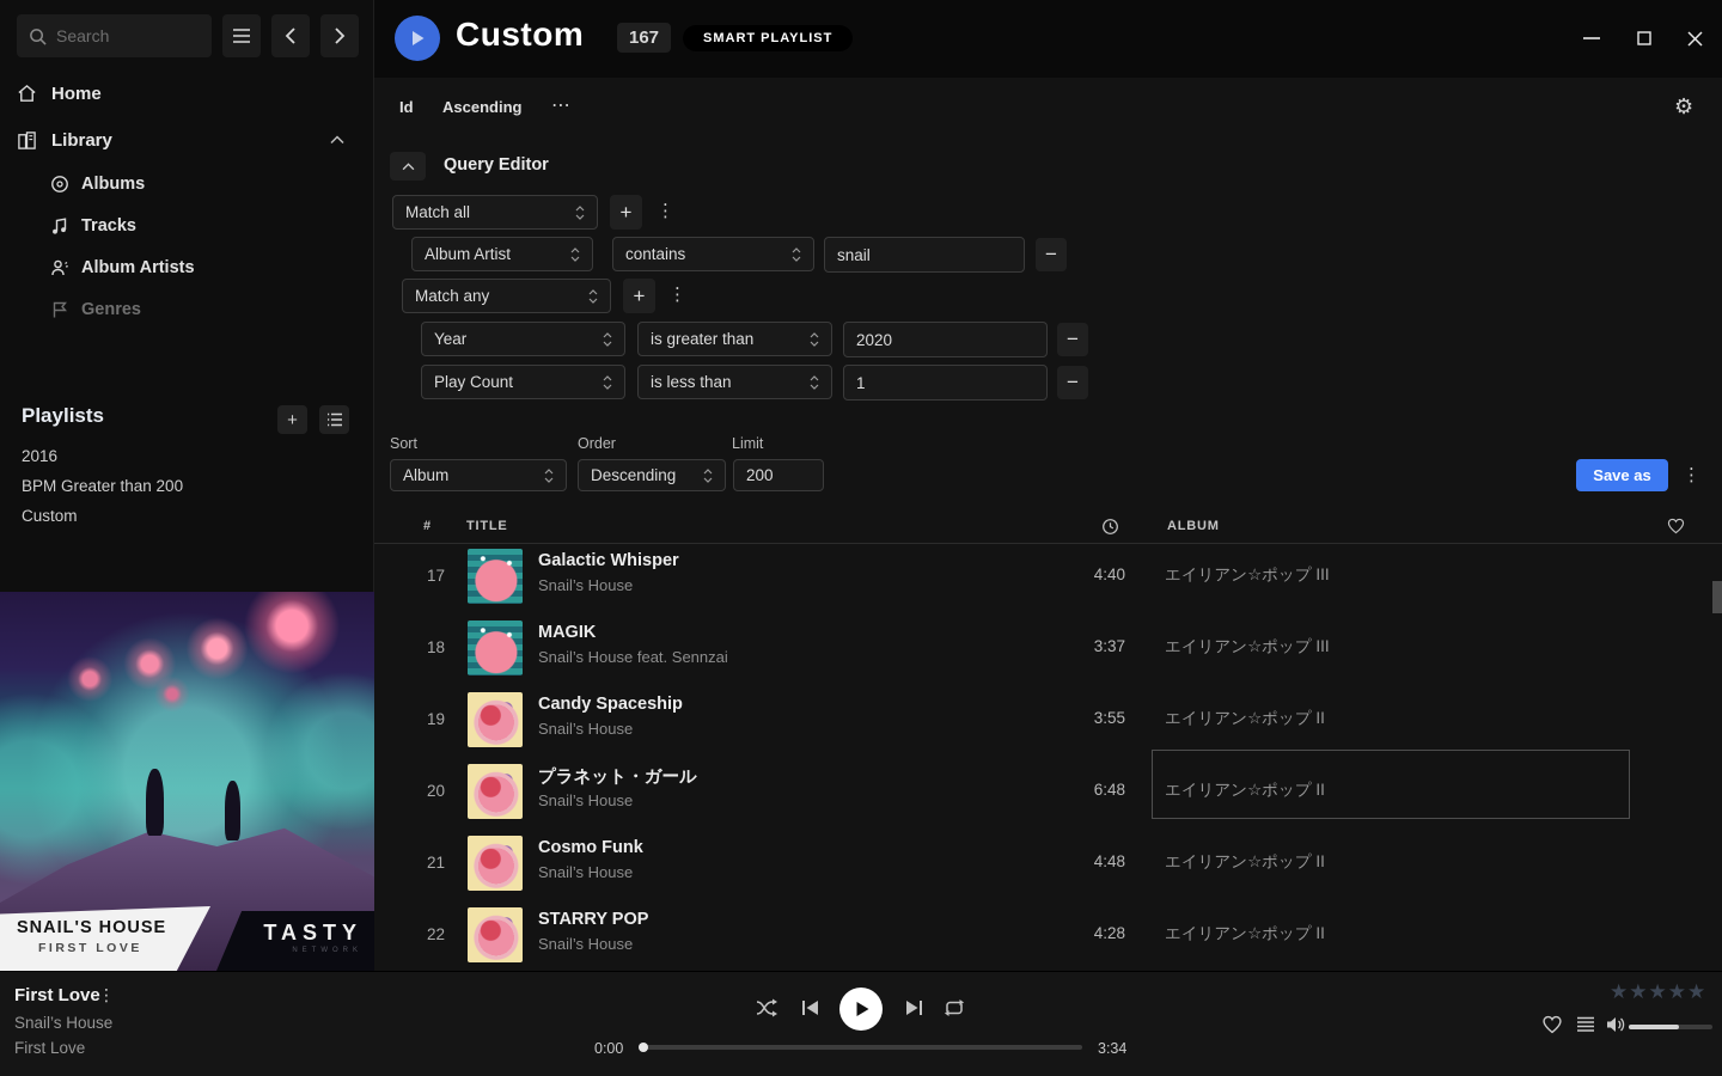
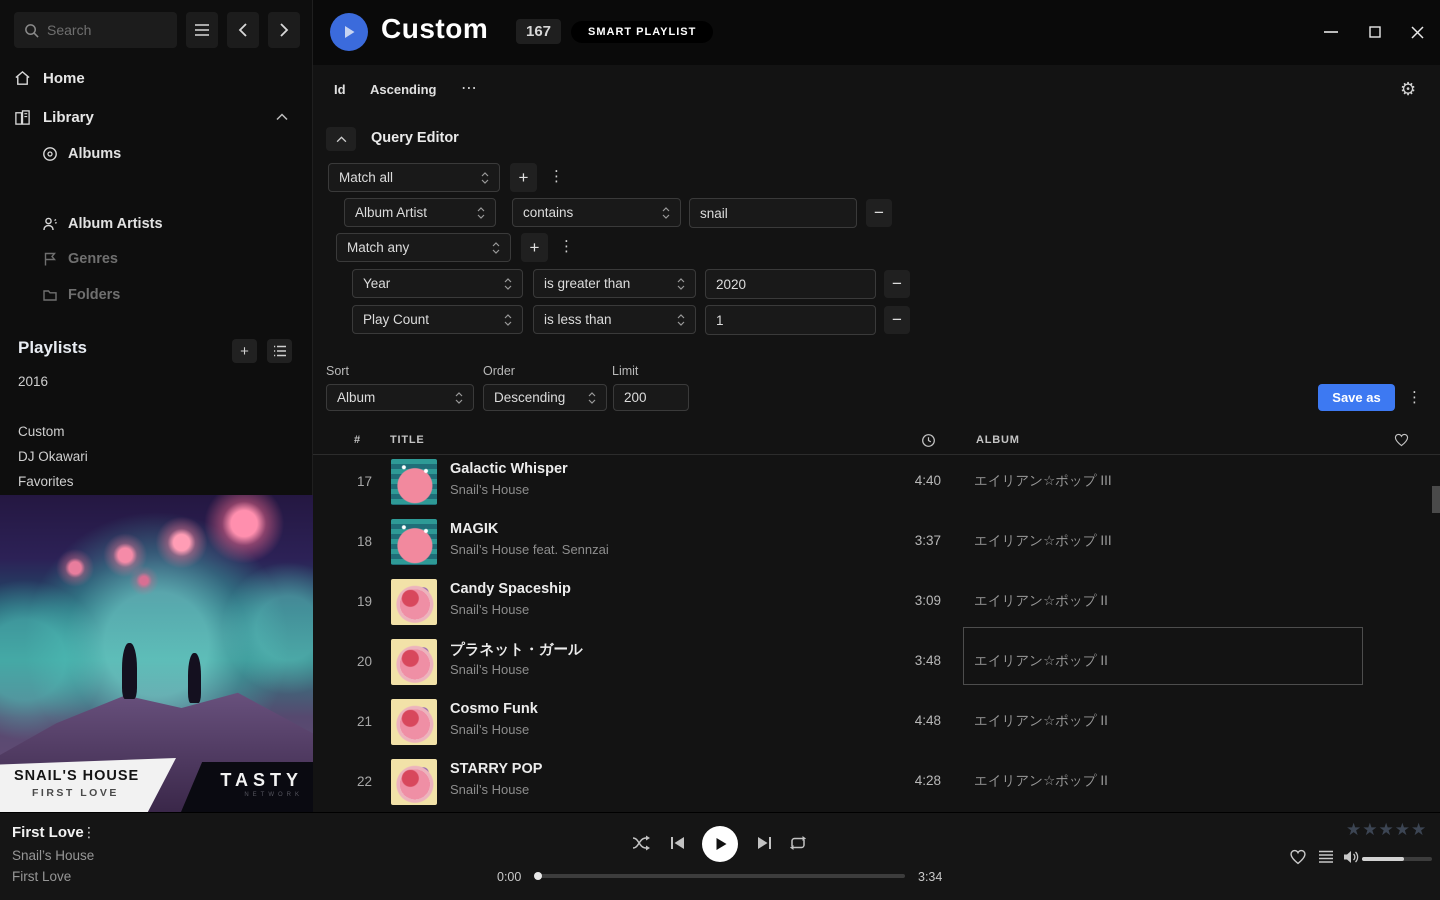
  Search
  Home
  Library
  Albums
- Tracks
  Album Artists
  Genres
+ Folders
  Playlists
  +
  2016
- BPM Greater than 200
  Custom
+ DJ Okawari
+ Favorites
  SNAIL'S HOUSE
  FIRST LOVE
  TASTY
  Custom
  167
  SMART PLAYLIST
  Id
  Ascending
  ⋯
  ⚙
  Query Editor
  Match all
  +
  ⋮
  Album Artist
  contains
  snail
  −
  Match any
  +
  ⋮
  Year
  is greater than
  2020
  −
  Play Count
  is less than
  1
  −
  Sort
  Album
  Order
  Descending
  Limit
  200
  Save as
  ⋮
  #
  TITLE
  ALBUM
  17
  Galactic Whisper
  Snail’s House
  4:40
  エイリアン☆ポップ III
  18
  MAGIK
  Snail’s House feat. Sennzai
  3:37
  エイリアン☆ポップ III
  19
  Candy Spaceship
  Snail’s House
- 3:55
+ 3:09
  エイリアン☆ポップ II
  20
  プラネット・ガール
  Snail’s House
- 6:48
+ 3:48
  エイリアン☆ポップ II
  21
  Cosmo Funk
  Snail’s House
  4:48
  エイリアン☆ポップ II
  22
  STARRY POP
  Snail’s House
  4:28
  エイリアン☆ポップ II
  First Love
  ⋮
  Snail’s House
  First Love
  0:00
  3:34
  ★★★★★
